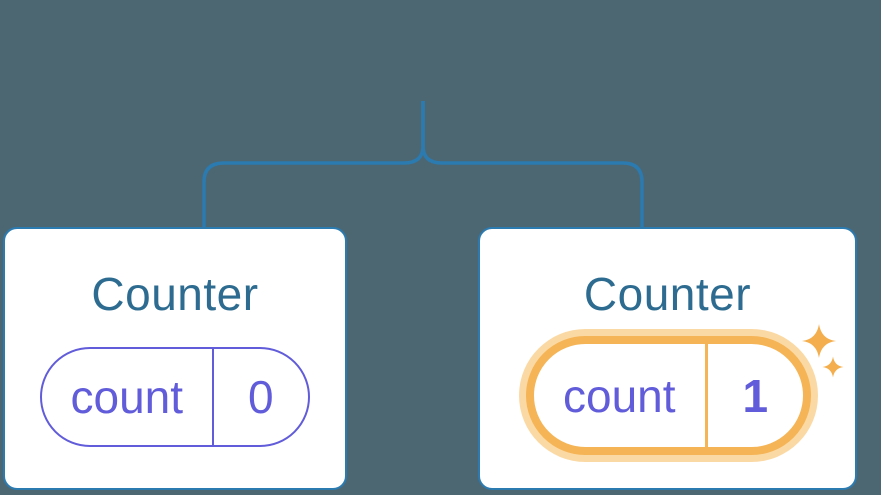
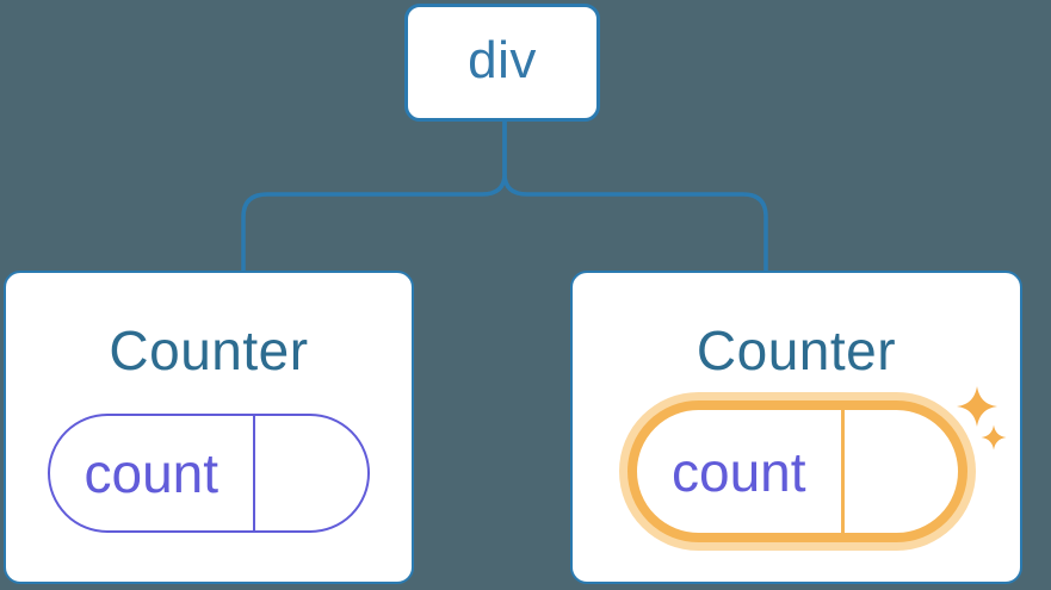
+ div
  Counter
  count
- 0
  Counter
  count
- 1
